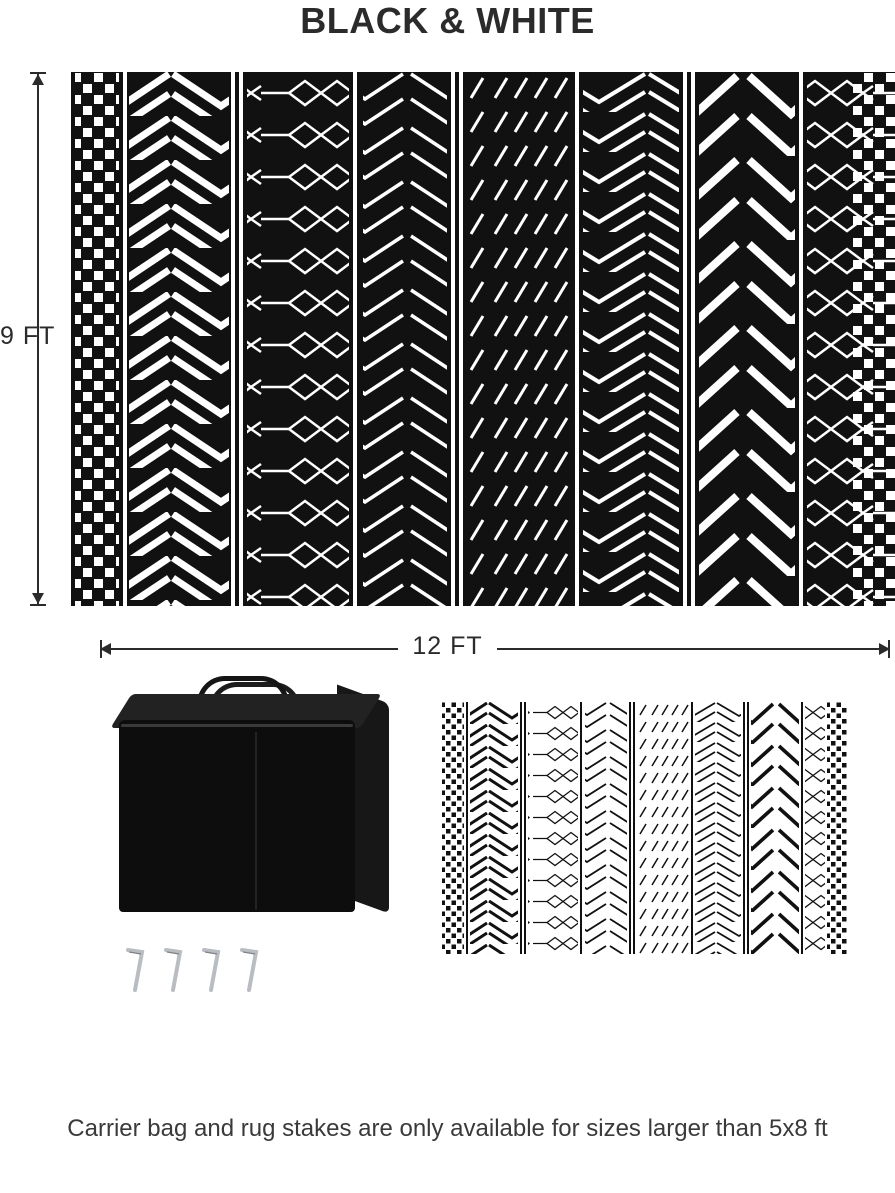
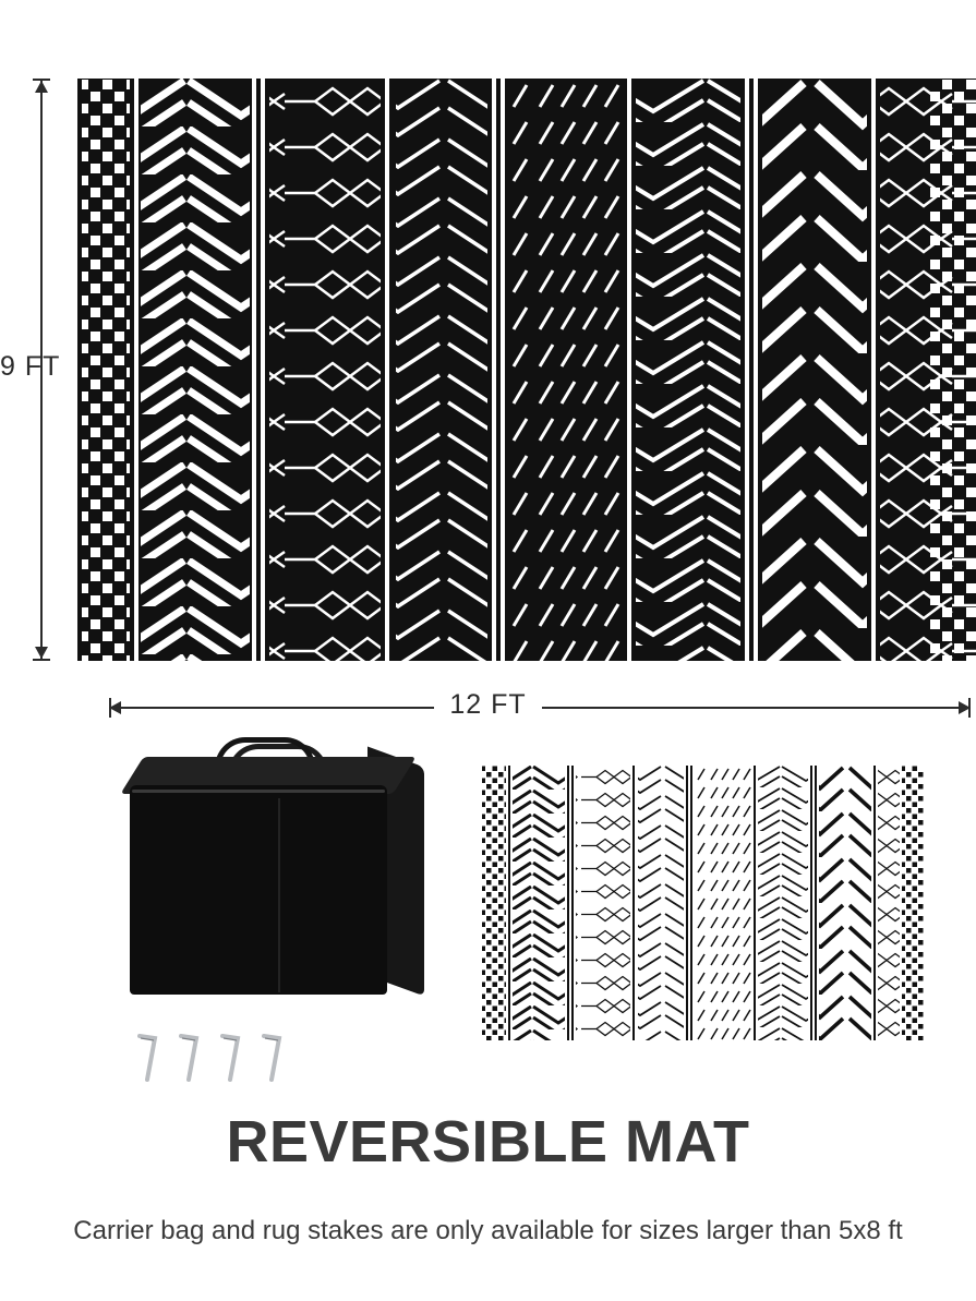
- BLACK & WHITE
  9 FT
  12 FT
+ REVERSIBLE MAT
  Carrier bag and rug stakes are only available for sizes larger than 5x8 ft
